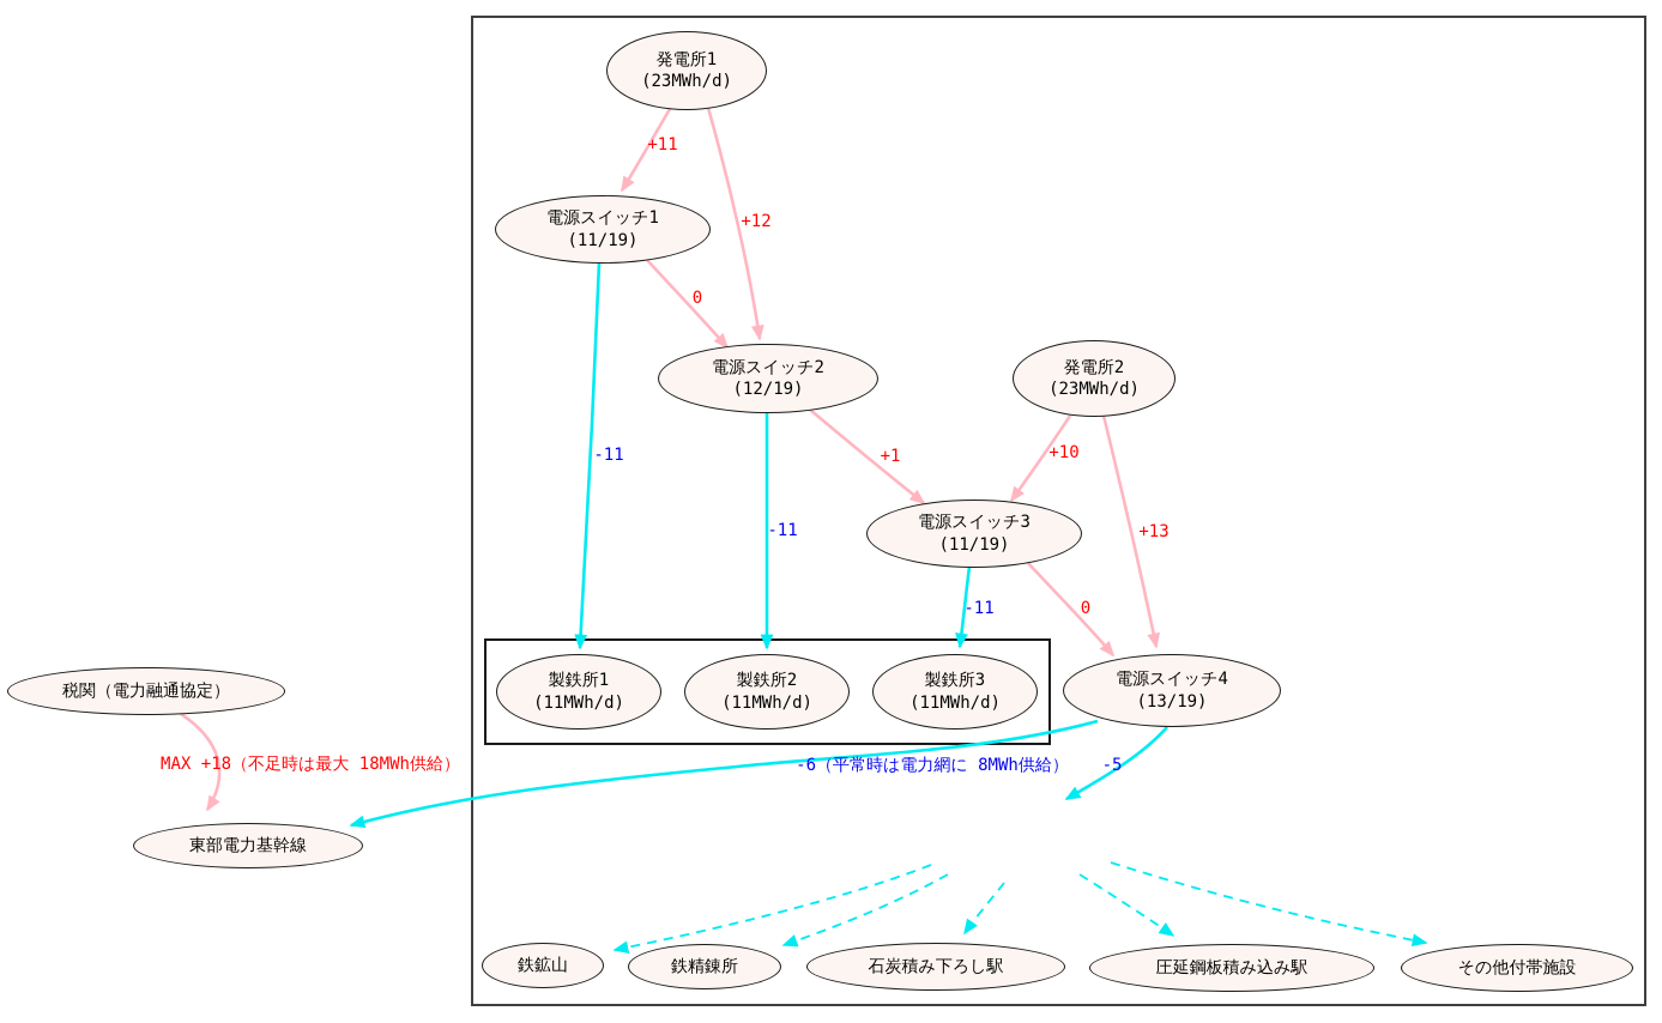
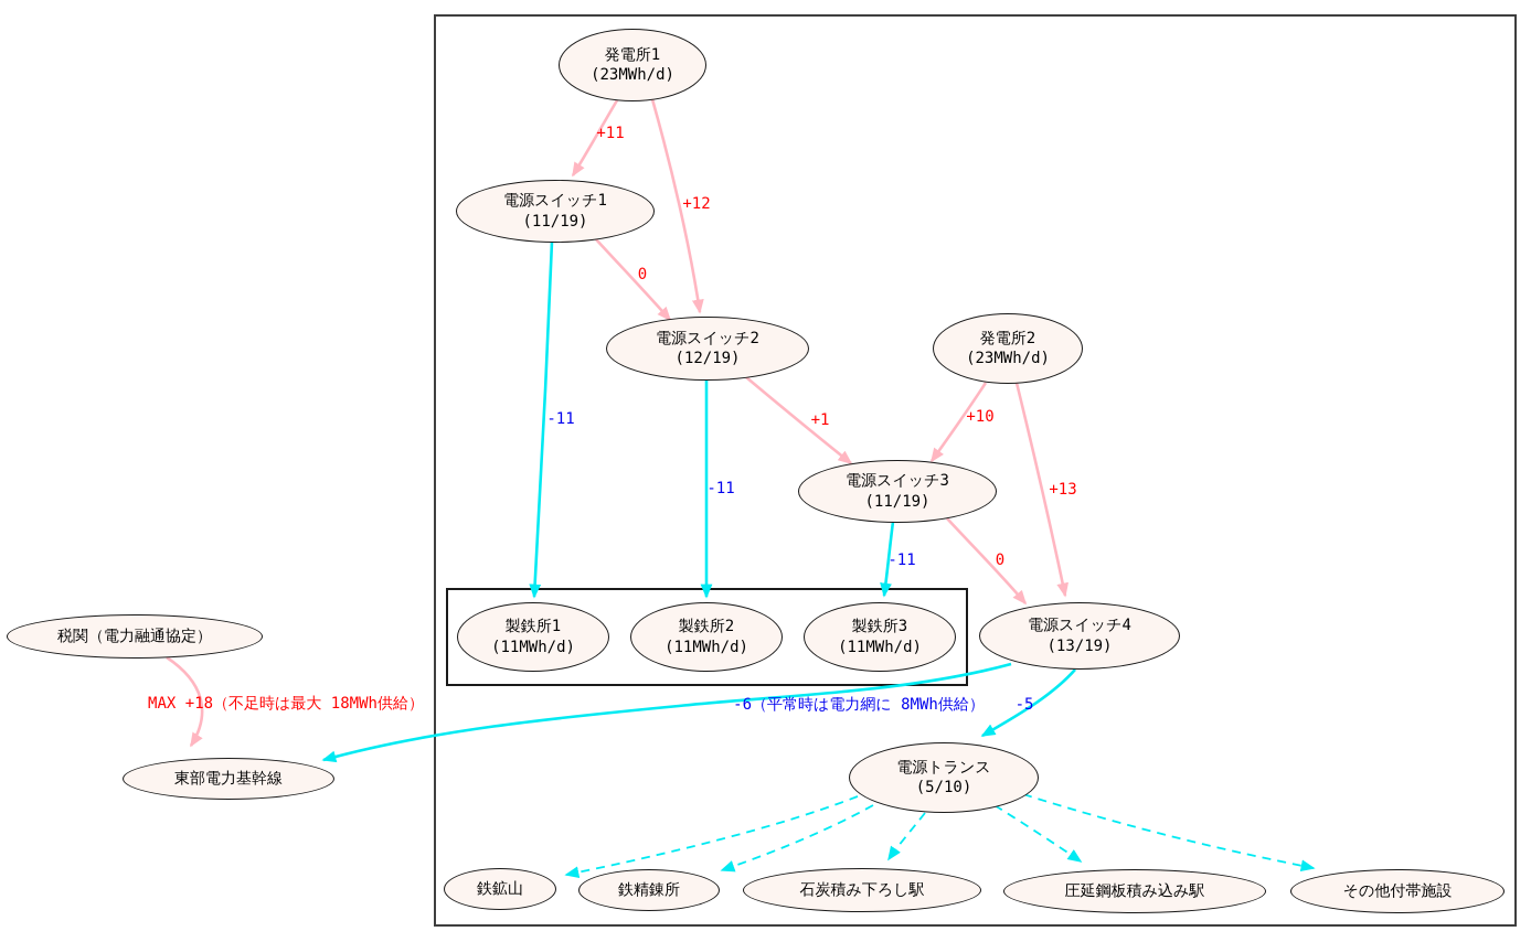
  発電所1
  (23MWh/d)
  電源スイッチ1
  (11/19)
  電源スイッチ2
  (12/19)
  発電所2
  (23MWh/d)
  電源スイッチ3
  (11/19)
  電源スイッチ4
  (13/19)
  製鉄所1
  (11MWh/d)
  製鉄所2
  (11MWh/d)
  製鉄所3
  (11MWh/d)
  税関（電力融通協定）
  東部電力基幹線
+ 電源トランス
+ (5/10)
  鉄鉱山
  鉄精錬所
  石炭積み下ろし駅
  圧延鋼板積み込み駅
  その他付帯施設
  +11
  +12
  0
  -11
  +1
  -11
  +10
  +13
  -11
  0
  MAX +18（不足時は最大 18MWh供給）
  -6（平常時は電力網に 8MWh供給）
  -5
